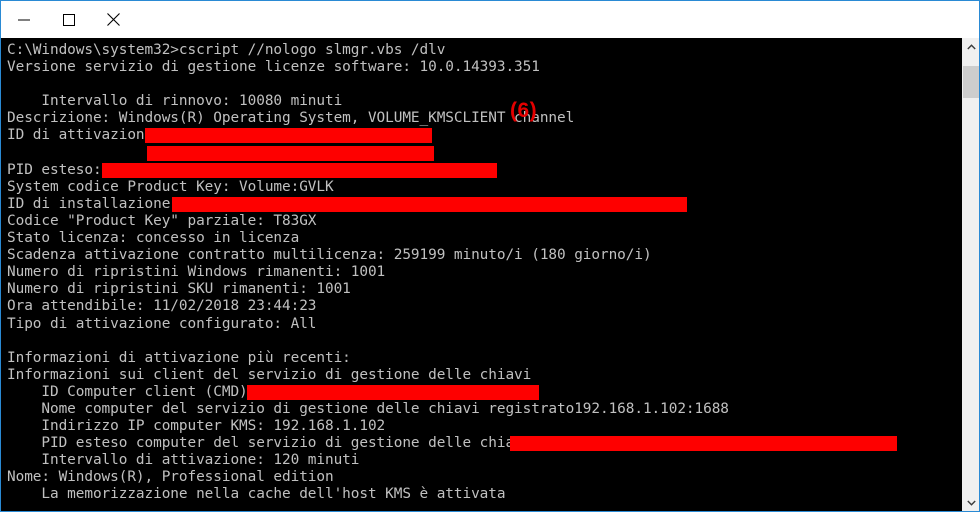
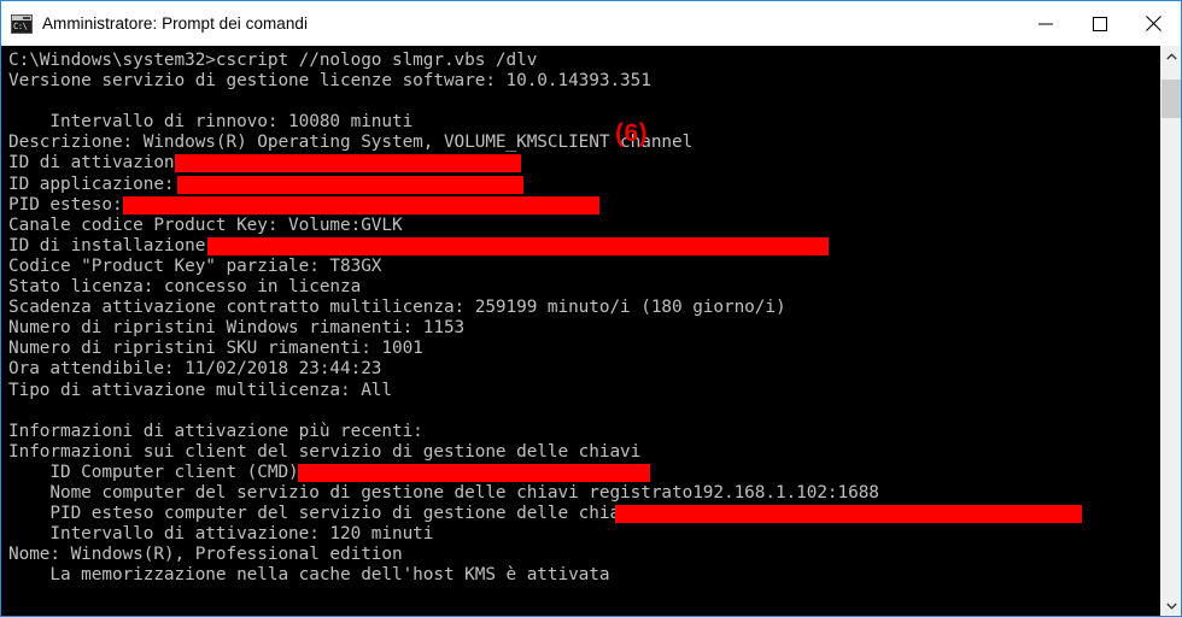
+ C:\
+ Amministratore: Prompt dei comandi
  C:\Windows\system32>cscript //nologo slmgr.vbs /dlv
  Versione servizio di gestione licenze software: 10.0.14393.351
  Intervallo di rinnovo: 10080 minuti
  Descrizione: Windows(R) Operating System, VOLUME_KMSCLIENT channel
  ID di attivazion
+ ID applicazione:
  PID esteso:
- System codice Product Key: Volume:GVLK
+ Canale codice Product Key: Volume:GVLK
  ID di installazione
  Codice "Product Key" parziale: T83GX
  Stato licenza: concesso in licenza
  Scadenza attivazione contratto multilicenza: 259199 minuto/i (180 giorno/i)
- Numero di ripristini Windows rimanenti: 1001
+ Numero di ripristini Windows rimanenti: 1153
  Numero di ripristini SKU rimanenti: 1001
  Ora attendibile: 11/02/2018 23:44:23
- Tipo di attivazione configurato: All
+ Tipo di attivazione multilicenza: All
  Informazioni di attivazione più recenti:
  Informazioni sui client del servizio di gestione delle chiavi
  ID Computer client (CMD)
  Nome computer del servizio di gestione delle chiavi registrato192.168.1.102:1688
- Indirizzo IP computer KMS: 192.168.1.102
  PID esteso computer del servizio di gestione delle chi
  Intervallo di attivazione: 120 minuti
  Nome: Windows(R), Professional edition
  La memorizzazione nella cache dell'host KMS è attivata
  (6)
